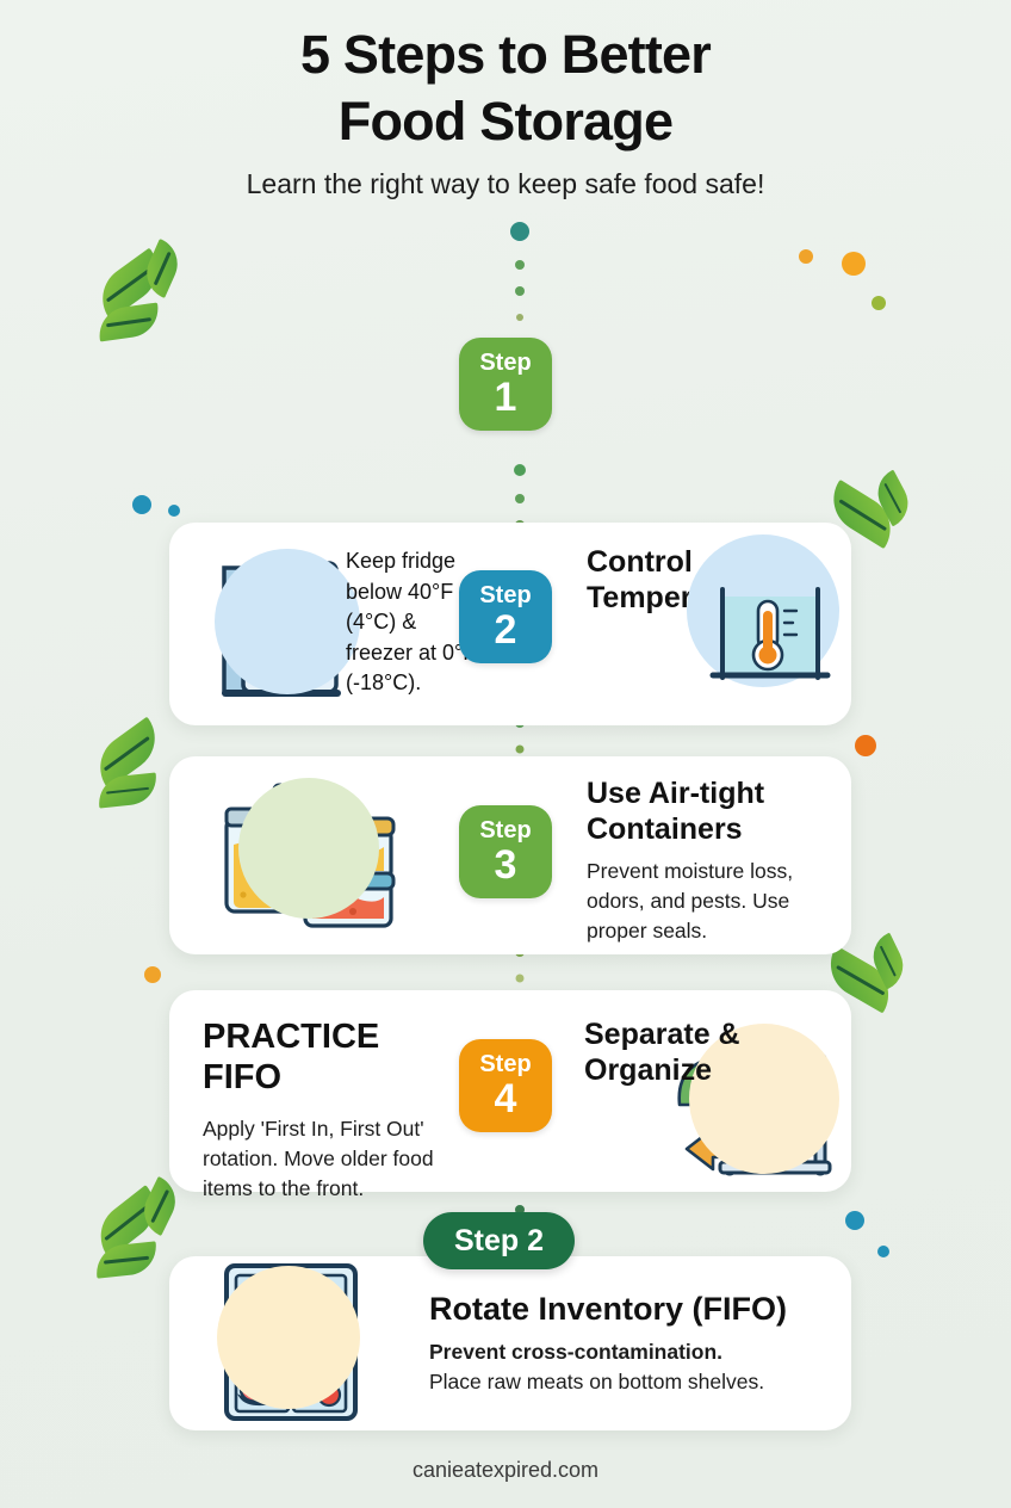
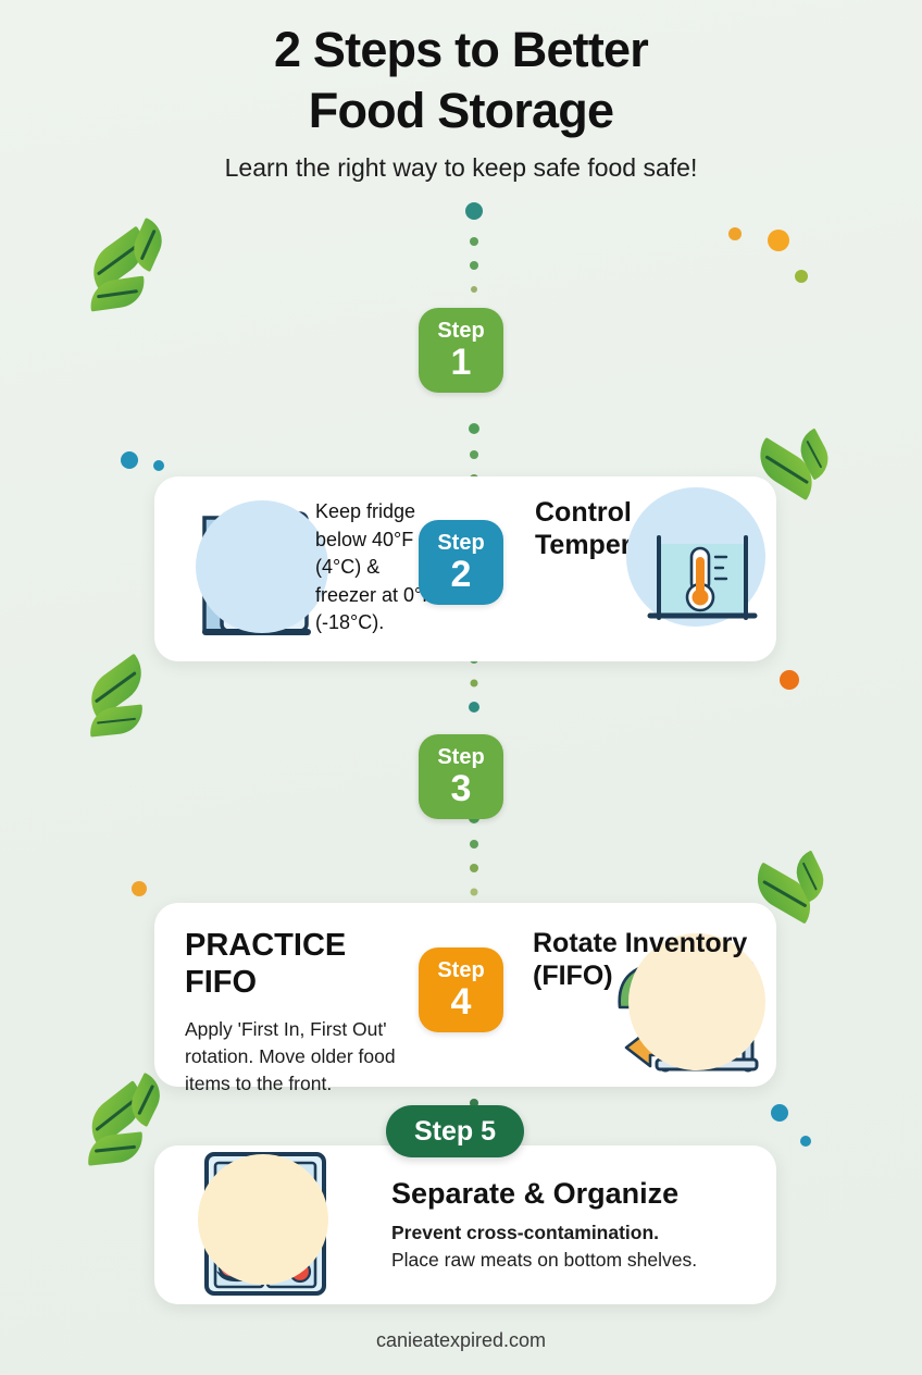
- 5 Steps to Better
+ 2 Steps to Better
  Food Storage
  Learn the right way to keep safe food safe!
  Step
  1
  Keep fridge below 40°F (4°C) & freezer at 0° (-18°C).
  Control Temper
  Step
  2
- Use Air-tight Containers
- Prevent moisture loss, odors, and pests. Use proper seals.
  Step
  3
  PRACTICE FIFO
  Apply 'First In, First Out' rotation. Move older food items to the front.
- Separate & Organize
+ Rotate Inventory (FIFO)
  Step
  4
- Step 2
+ Step 5
- Rotate Inventory (FIFO)
+ Separate & Organize
  Prevent cross-contamination.
  Place raw meats on bottom shelves.
  canieatexpired.com
